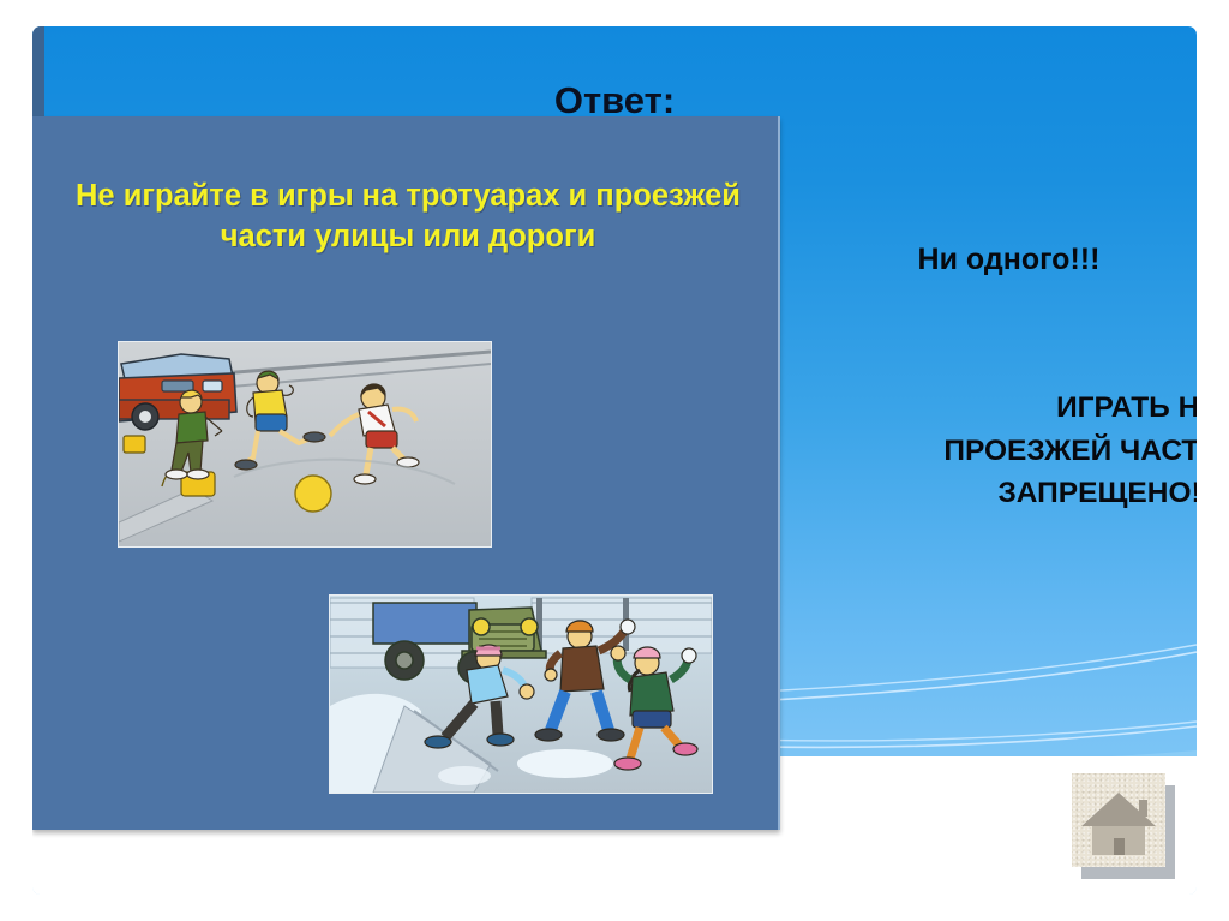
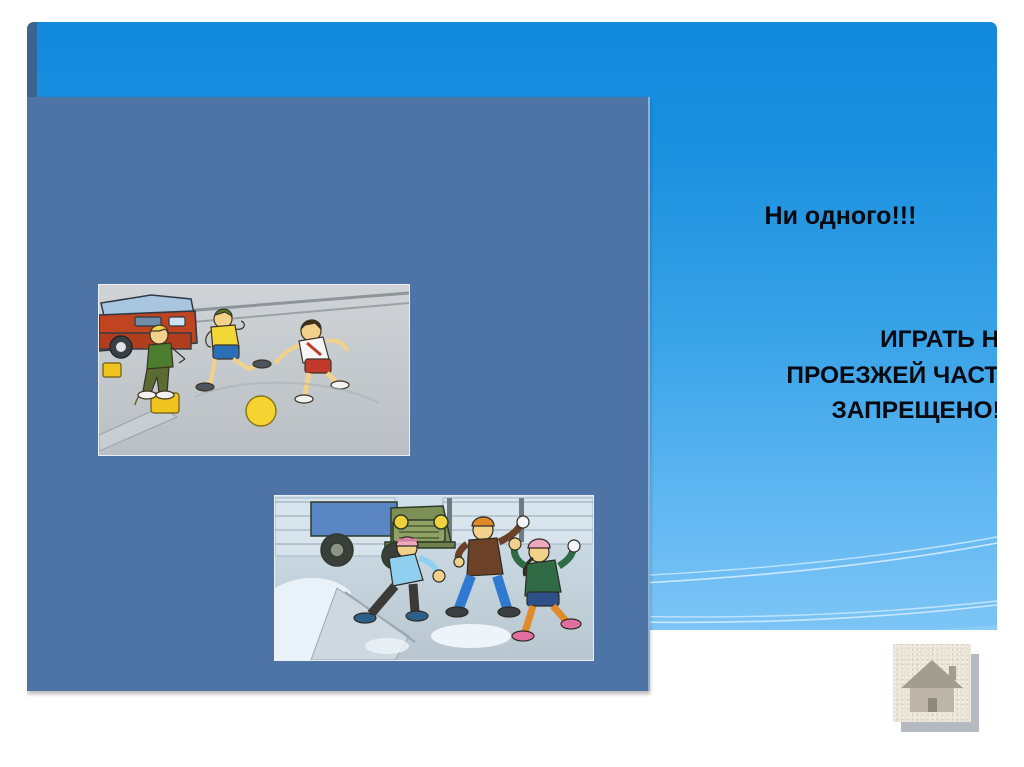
- Ответ:
- Не играйте в игры на тротуарах и проезжей части улицы или дороги
  Ни одного!!!
  ИГРАТЬ Н
  ПРОЕЗЖЕЙ ЧАСТ
  ЗАПРЕЩЕНО!
